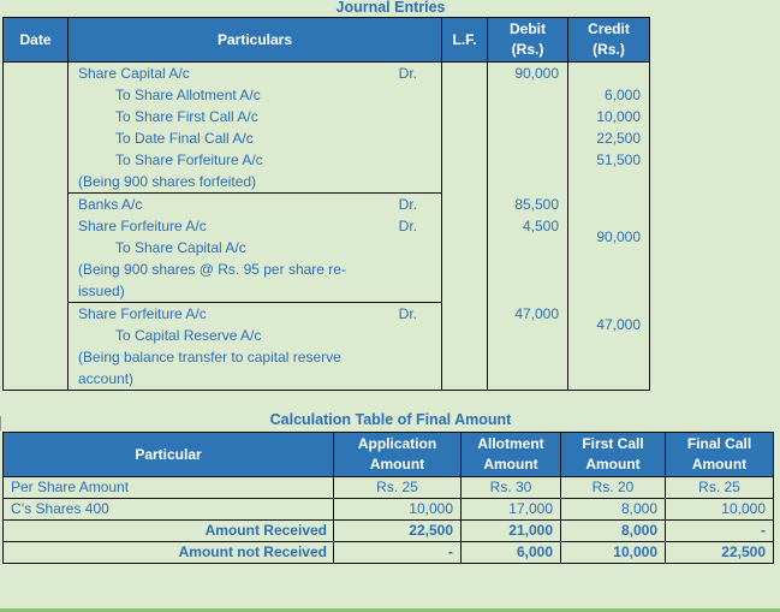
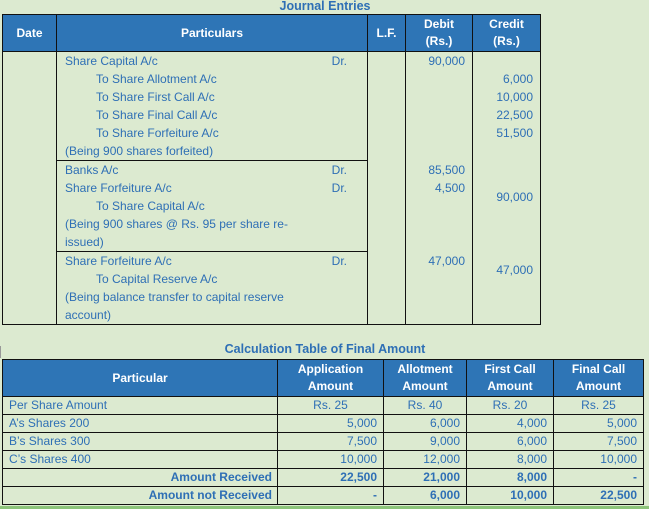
  Journal Entries
  Date	Particulars	L.F.	Debit(Rs.)	Credit(Rs.)
- 	Share Capital A/c To Share Allotment A/c To Share First Call A/c To Date Final Call A/c To Share Forfeiture A/c (Being 900 shares forfeited)	Dr.		90,000	6,000 10,000 22,500 51,500
+ 	Share Capital A/c To Share Allotment A/c To Share First Call A/c To Share Final Call A/c To Share Forfeiture A/c (Being 900 shares forfeited)	Dr.		90,000	6,000 10,000 22,500 51,500
  Banks A/c Share Forfeiture A/c To Share Capital A/c (Being 900 shares @ Rs. 95 per share re- issued)	Dr. Dr.	85,500 4,500	90,000
  Share Forfeiture A/c To Capital Reserve A/c (Being balance transfer to capital reserve account)	Dr.	47,000	47,000
  Calculation Table of Final Amount
  Particular	ApplicationAmount	AllotmentAmount	First CallAmount	Final CallAmount
- Per Share Amount	Rs. 25	Rs. 30	Rs. 20	Rs. 25
+ Per Share Amount	Rs. 25	Rs. 40	Rs. 20	Rs. 25
+ A’s Shares 200	5,000	6,000	4,000	5,000
+ B’s Shares 300	7,500	9,000	6,000	7,500
- C’s Shares 400	10,000	17,000	8,000	10,000
+ C’s Shares 400	10,000	12,000	8,000	10,000
  Amount Received	22,500	21,000	8,000	-
  Amount not Received	-	6,000	10,000	22,500
